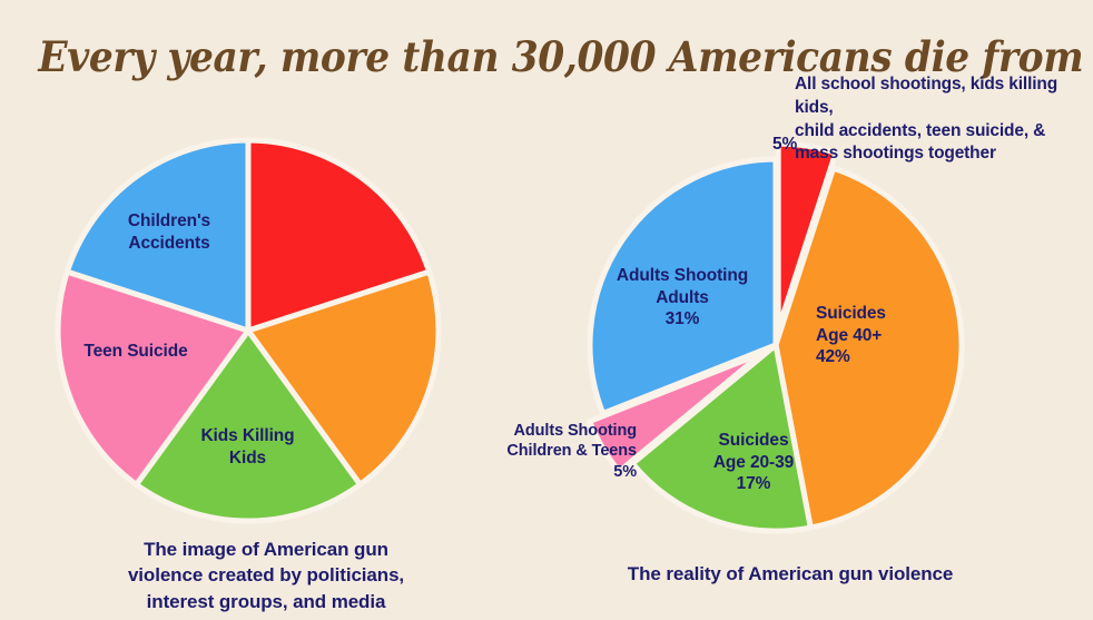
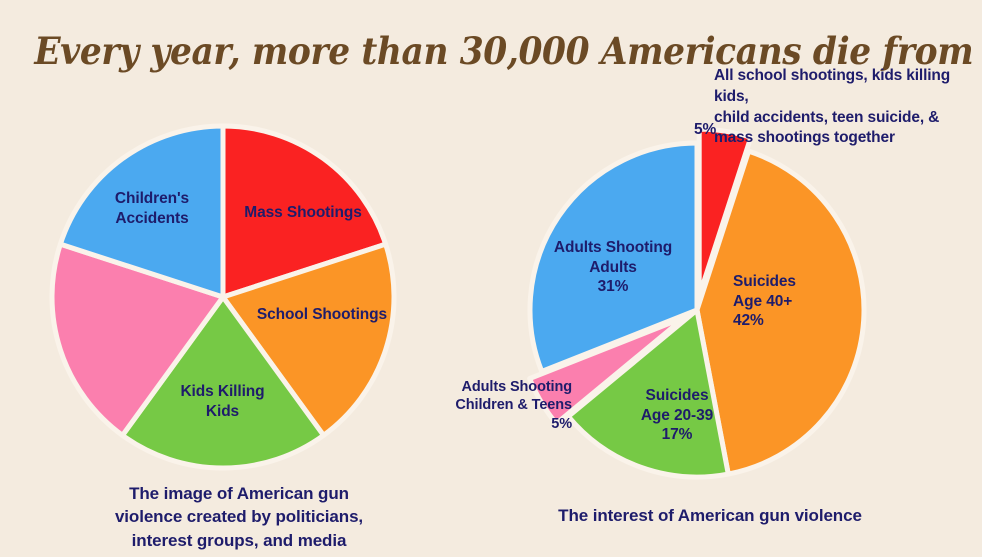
  Every year, more than 30,000 Americans die from
+ Mass Shootings
+ School Shootings
  Kids Killing
  Kids
- Teen Suicide
  Children's
  Accidents
  5%
  Suicides
  Age 40+
  42%
  Suicides
  Age 20-39
  17%
  Adults Shooting
  Children & Teens
  5%
  Adults Shooting
  Adults
  31%
  All school shootings, kids killing kids,
  child accidents, teen suicide, &
  mass shootings together
  The image of American gun
  violence created by politicians,
  interest groups, and media
- The reality of American gun violence
+ The interest of American gun violence
